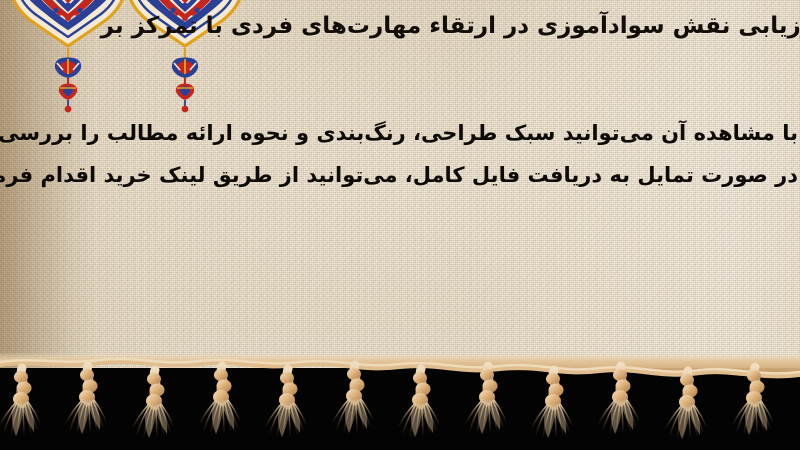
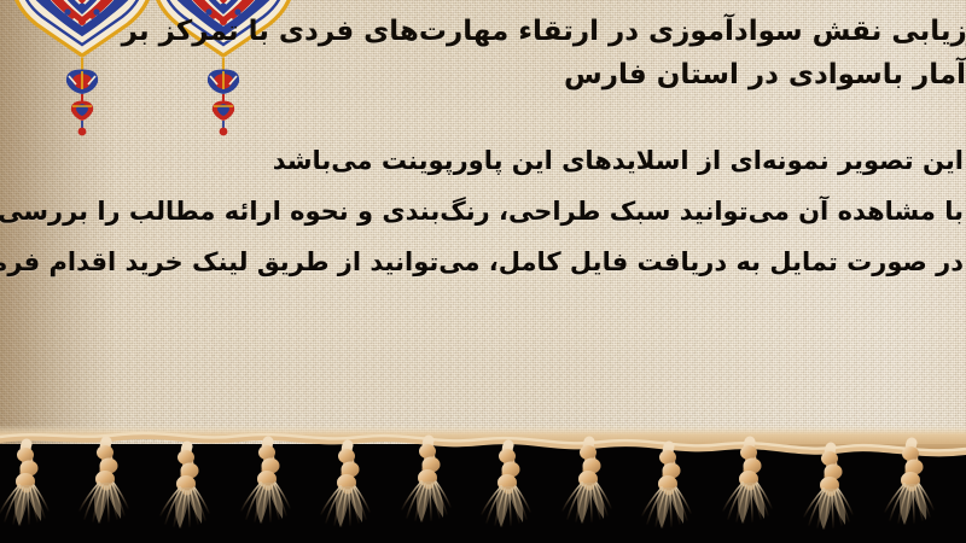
  زیابی نقش سوادآموزی در ارتقاء مهارت‌های فردی با تمرکز بر
+ آمار باسوادی در استان فارس
+ این تصویر نمونه‌ای از اسلایدهای این پاورپوینت می‌باشد
  با مشاهده آن می‌توانید سبک طراحی، رنگ‌بندی و نحوه ارائه مطالب را بررسی
  در صورت تمایل به دریافت فایل کامل، می‌توانید از طریق لینک خرید اقدام فر
